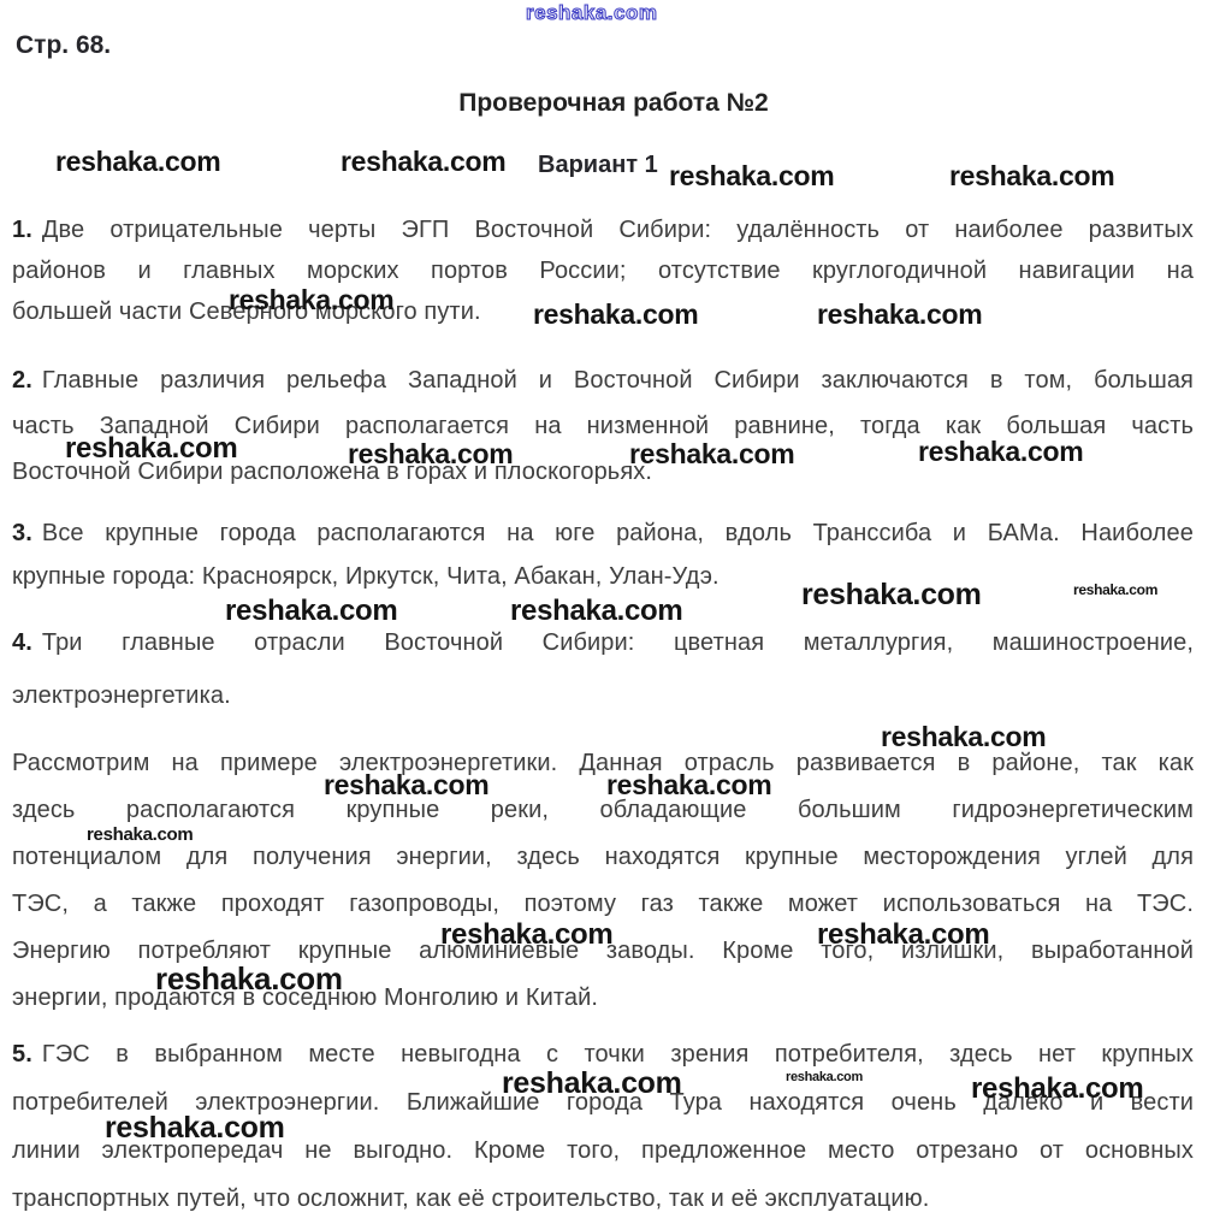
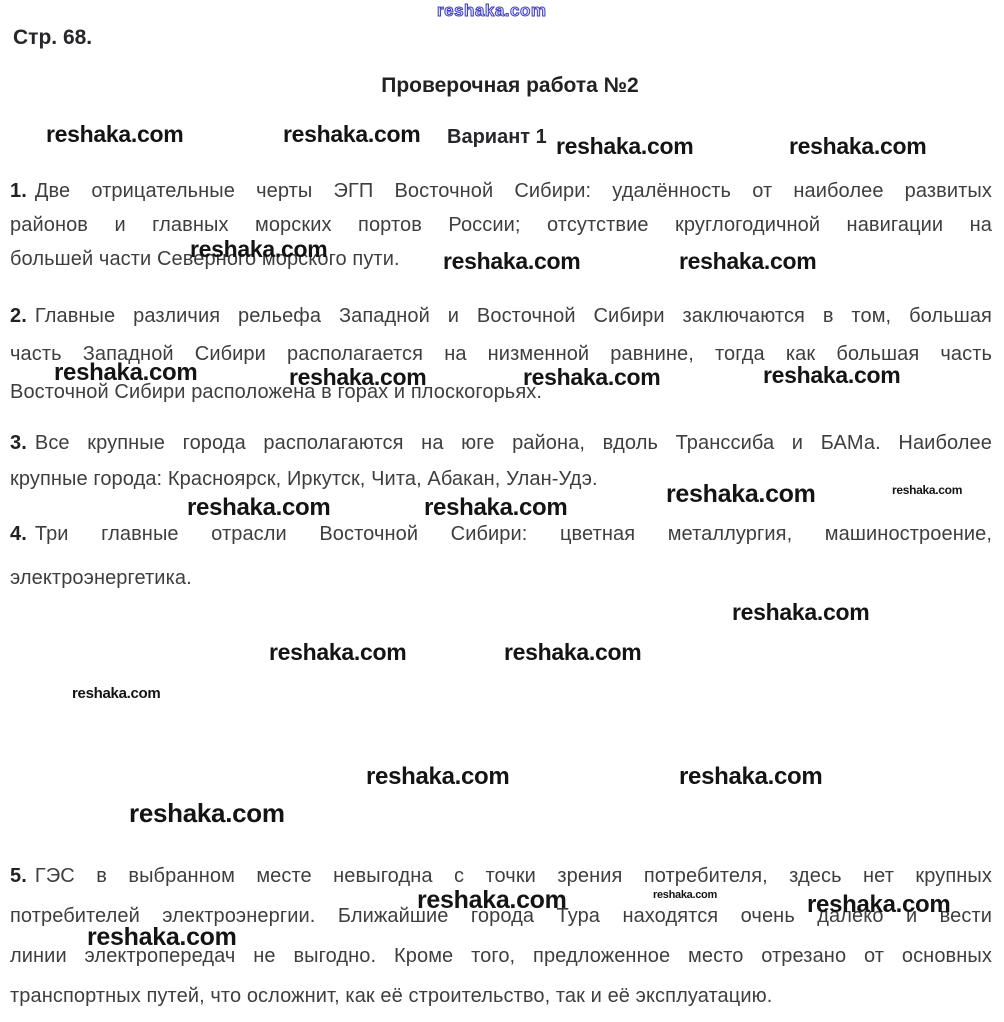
  Стр. 68.
  Проверочная работа №2
  Вариант 1
  1. Две отрицательные черты ЭГП Восточной Сибири: удалённость от наиболее развитых
  районов и главных морских портов России; отсутствие круглогодичной навигации на
  большей части Северного морского пути.
  2. Главные различия рельефа Западной и Восточной Сибири заключаются в том, большая
  часть Западной Сибири располагается на низменной равнине, тогда как большая часть
  Восточной Сибири расположена в горах и плоскогорьях.
  3. Все крупные города располагаются на юге района, вдоль Транссиба и БАМа. Наиболее
  крупные города: Красноярск, Иркутск, Чита, Абакан, Улан-Удэ.
  4. Три главные отрасли Восточной Сибири: цветная металлургия, машиностроение,
  электроэнергетика.
- Рассмотрим на примере электроэнергетики. Данная отрасль развивается в районе, так как
- здесь располагаются крупные реки, обладающие большим гидроэнергетическим
- потенциалом для получения энергии, здесь находятся крупные месторождения углей для
- ТЭС, а также проходят газопроводы, поэтому газ также может использоваться на ТЭС.
- Энергию потребляют крупные алюминиевые заводы. Кроме того, излишки, выработанной
- энергии, продаются в соседнюю Монголию и Китай.
  5. ГЭС в выбранном месте невыгодна с точки зрения потребителя, здесь нет крупных
  потребителей электроэнергии. Ближайшие города Тура находятся очень далеко и вести
  линии электропередач не выгодно. Кроме того, предложенное место отрезано от основных
  транспортных путей, что осложнит, как её строительство, так и её эксплуатацию.
  reshaka.com
  reshaka.com
  reshaka.com
  reshaka.com
  reshaka.com
  reshaka.com
  reshaka.com
  reshaka.com
  reshaka.com
  reshaka.com
  reshaka.com
  reshaka.com
  reshaka.com
  reshaka.com
  reshaka.com
  reshaka.com
  reshaka.com
  reshaka.com
  reshaka.com
  reshaka.com
  reshaka.com
  reshaka.com
  reshaka.com
  reshaka.com
  reshaka.com
  reshaka.com
  reshaka.com
